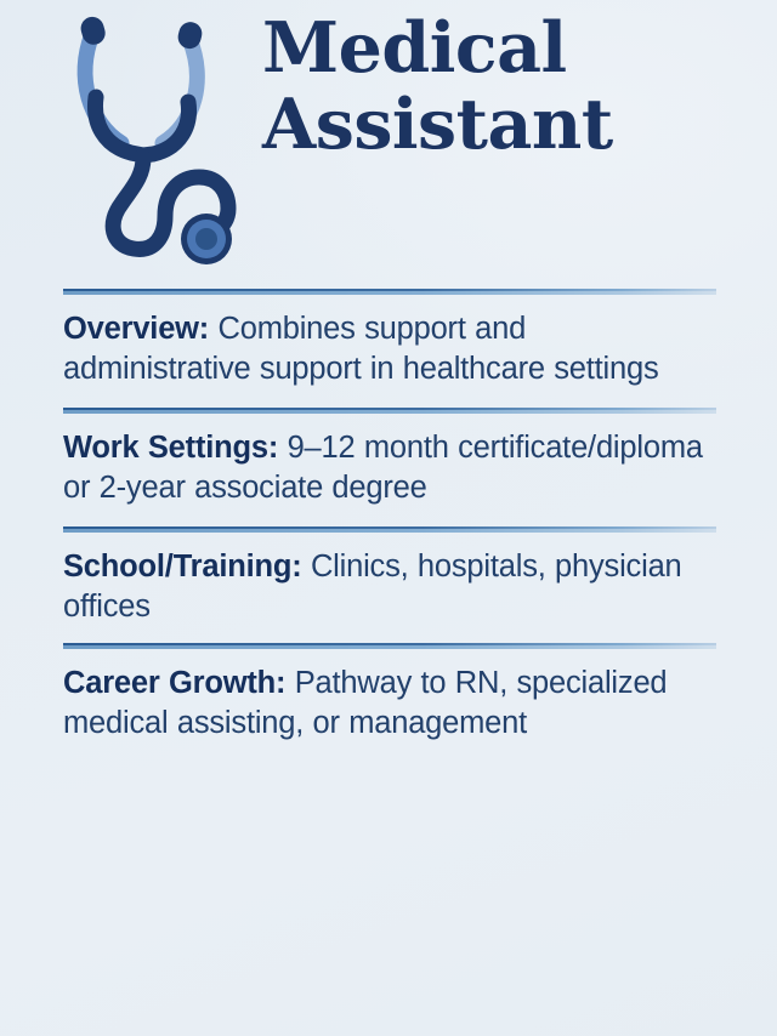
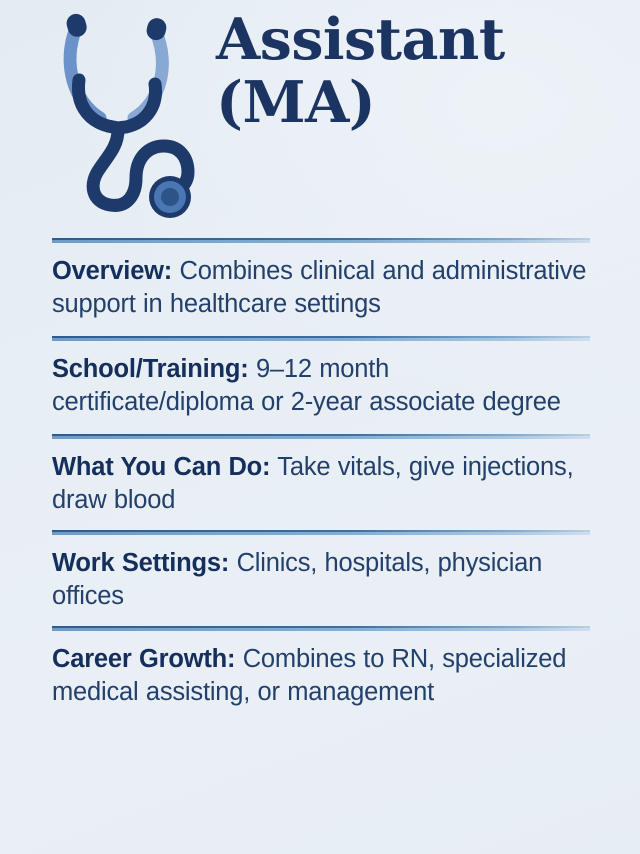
- Medical
  Assistant
+ (MA)
- Overview: Combines support and administrative support in healthcare settings
+ Overview: Combines clinical and administrative support in healthcare settings
- Work Settings: 9–12 month certificate/diploma or 2-year associate degree
+ School/Training: 9–12 month certificate/diploma or 2-year associate degree
+ What You Can Do: Take vitals, give injections, draw blood
- School/Training: Clinics, hospitals, physician offices
+ Work Settings: Clinics, hospitals, physician offices
- Career Growth: Pathway to RN, specialized medical assisting, or management
+ Career Growth: Combines to RN, specialized medical assisting, or management
